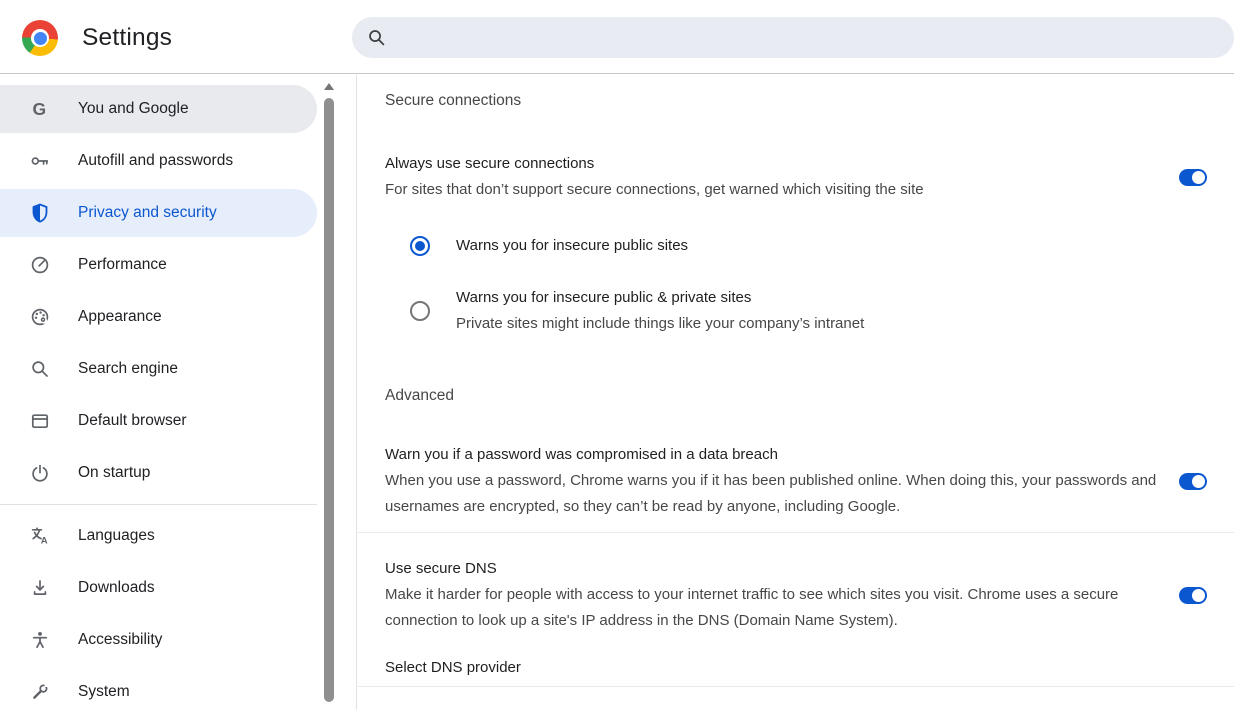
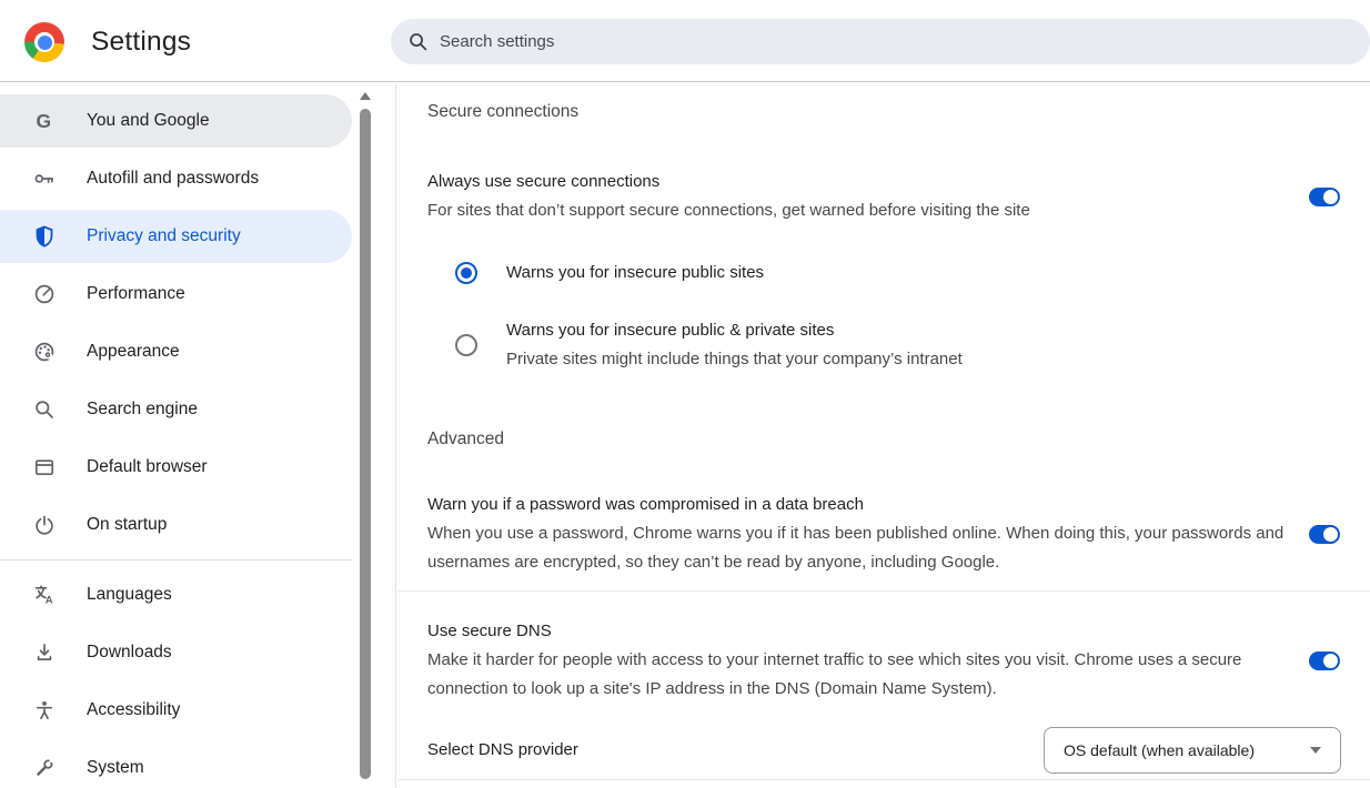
  Settings
+ Search settings
  G
  You and Google
  Autofill and passwords
  Privacy and security
  Performance
  Appearance
  Search engine
  Default browser
  On startup
  A
  Languages
  Downloads
  Accessibility
  System
  Secure connections
  Always use secure connections
- For sites that don’t support secure connections, get warned which visiting the site
+ For sites that don’t support secure connections, get warned before visiting the site
  Warns you for insecure public sites
  Warns you for insecure public & private sites
- Private sites might include things like your company’s intranet
+ Private sites might include things that your company’s intranet
  Advanced
  Warn you if a password was compromised in a data breach
  When you use a password, Chrome warns you if it has been published online. When doing this, your passwords and usernames are encrypted, so they can’t be read by anyone, including Google.
  Use secure DNS
  Make it harder for people with access to your internet traffic to see which sites you visit. Chrome uses a secure connection to look up a site's IP address in the DNS (Domain Name System).
  Select DNS provider
+ OS default (when available)
